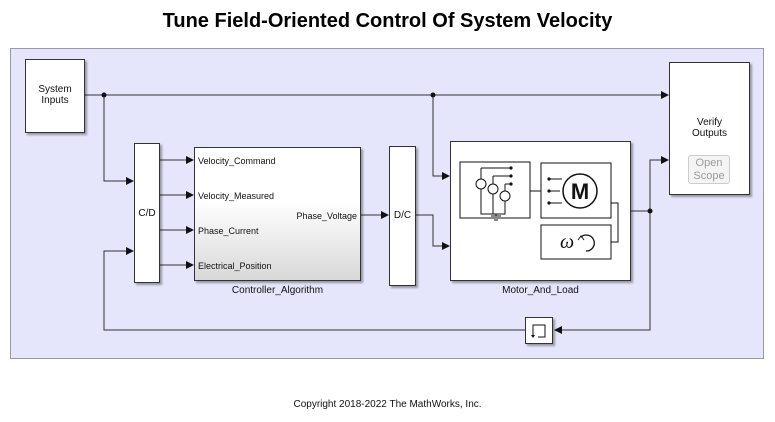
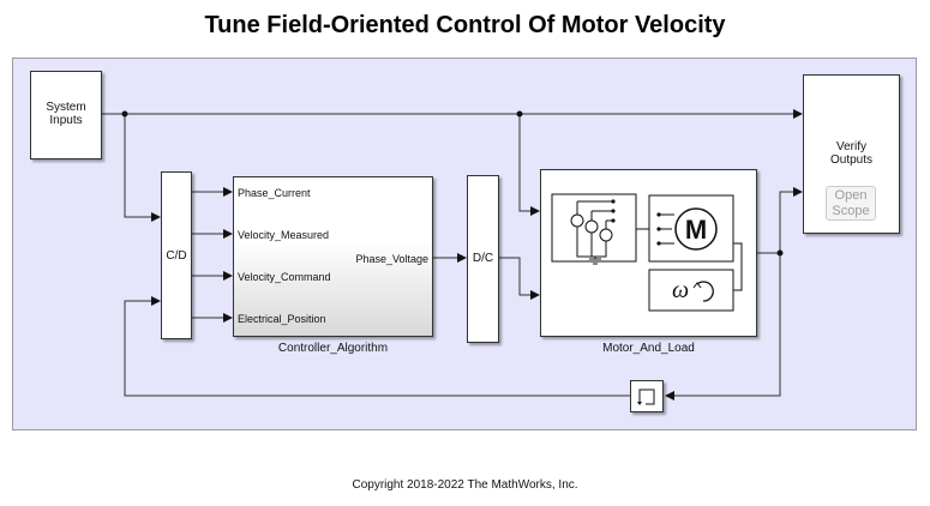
- Tune Field-Oriented Control Of System Velocity
+ Tune Field-Oriented Control Of Motor Velocity
  System
  Inputs
  C/D
- Velocity_Command
+ Phase_Current
  Velocity_Measured
- Phase_Current
+ Velocity_Command
  Electrical_Position
  Phase_Voltage
  Controller_Algorithm
  D/C
  M
  ω
  Motor_And_Load
  Verify
  Outputs
  Open
  Scope
  Copyright 2018-2022 The MathWorks, Inc.
